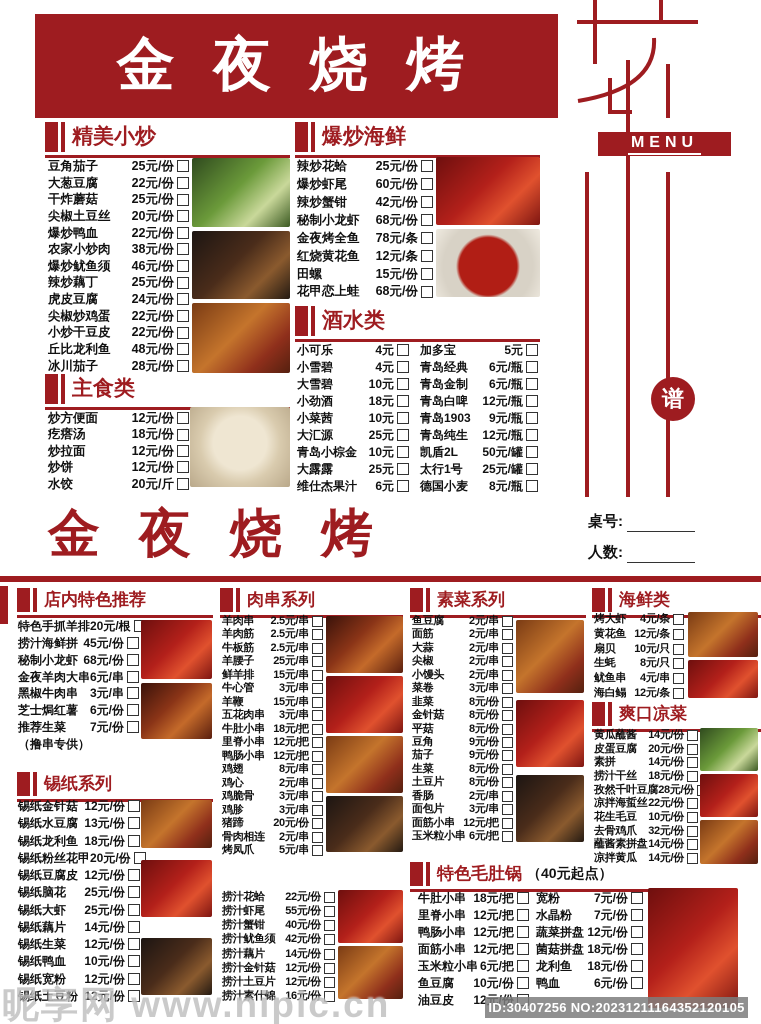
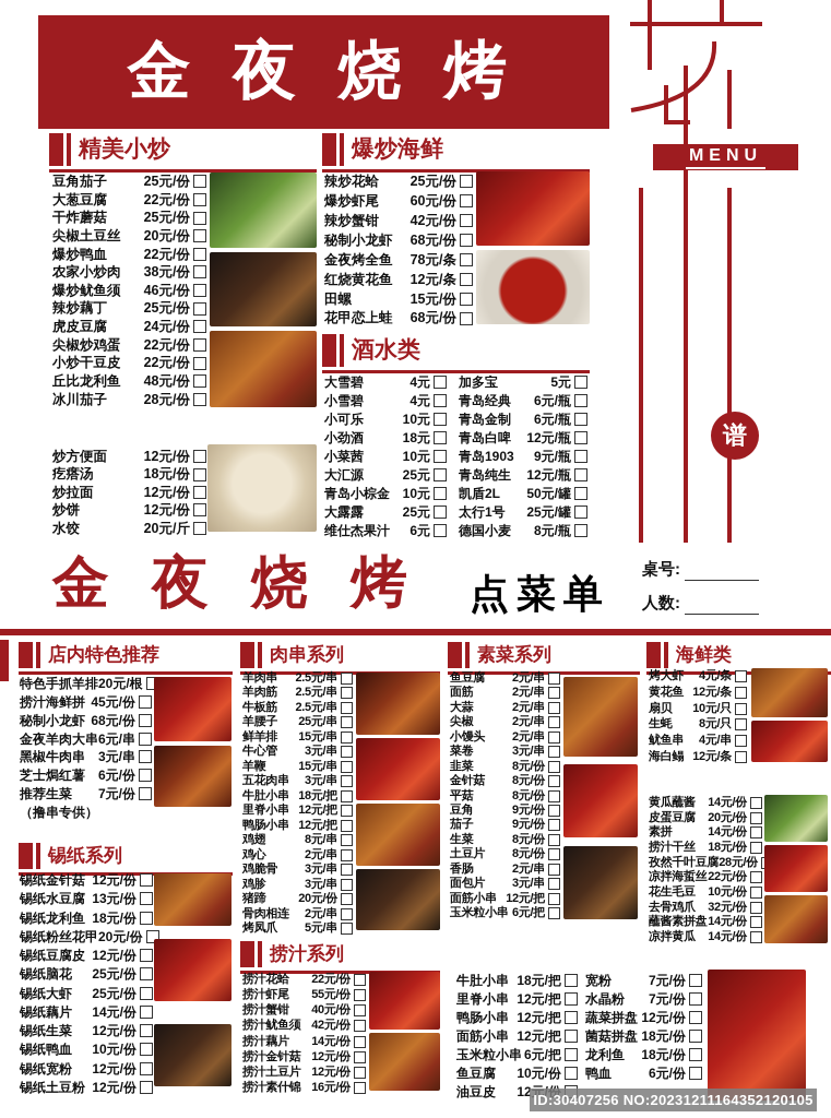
  金 夜 烧 烤
  MENU
  谱
  精美小炒
  豆角茄子
  25元/份
  大葱豆腐
  22元/份
  干炸蘑菇
  25元/份
  尖椒土豆丝
  20元/份
  爆炒鸭血
  22元/份
  农家小炒肉
  38元/份
  爆炒鱿鱼须
  46元/份
  辣炒藕丁
  25元/份
  虎皮豆腐
  24元/份
  尖椒炒鸡蛋
  22元/份
  小炒干豆皮
  22元/份
  丘比龙利鱼
  48元/份
  冰川茄子
  28元/份
- 主食类
  炒方便面
  12元/份
  疙瘩汤
  18元/份
  炒拉面
  12元/份
  炒饼
  12元/份
  水饺
  20元/斤
  爆炒海鲜
  辣炒花蛤
  25元/份
  爆炒虾尾
  60元/份
  辣炒蟹钳
  42元/份
  秘制小龙虾
  68元/份
  金夜烤全鱼
  78元/条
  红烧黄花鱼
  12元/条
  田螺
  15元/份
  花甲恋上蛙
  68元/份
  酒水类
- 小可乐
+ 大雪碧
  4元
  小雪碧
  4元
- 大雪碧
+ 小可乐
  10元
  小劲酒
  18元
  小菜茜
  10元
  大汇源
  25元
  青岛小棕金
  10元
  大露露
  25元
  维仕杰果汁
  6元
  加多宝
  5元
  青岛经典
  6元/瓶
  青岛金制
  6元/瓶
  青岛白啤
  12元/瓶
  青岛1903
  9元/瓶
  青岛纯生
  12元/瓶
  凯盾2L
  50元/罐
  太行1号
  25元/罐
  德国小麦
  8元/瓶
  金 夜 烧 烤
+ 点菜单
  桌号:
  人数:
  店内特色推荐
  特色手抓羊排
  20元/根
  捞汁海鲜拼
  45元/份
  秘制小龙虾
  68元/份
  金夜羊肉大串
  6元/串
  黑椒牛肉串
  3元/串
  芝士焗红薯
  6元/份
  推荐生菜
  7元/份
  （撸串专供）
  锡纸系列
  锡纸金针菇
  12元/份
  锡纸水豆腐
  13元/份
  锡纸龙利鱼
  18元/份
  锡纸粉丝花甲
  20元/份
  锡纸豆腐皮
  12元/份
  锡纸脑花
  25元/份
  锡纸大虾
  25元/份
  锡纸藕片
  14元/份
  锡纸生菜
  12元/份
  锡纸鸭血
  10元/份
  锡纸宽粉
  12元/份
  锡纸土豆粉
  12元/份
  肉串系列
  羊肉串
  2.5元/串
  羊肉筋
  2.5元/串
  牛板筋
  2.5元/串
  羊腰子
  25元/串
  鲜羊排
  15元/串
  牛心管
  3元/串
  羊鞭
  15元/串
  五花肉串
  3元/串
  牛肚小串
  18元/把
  里脊小串
  12元/把
  鸭肠小串
  12元/把
  鸡翅
  8元/串
  鸡心
  2元/串
  鸡脆骨
  3元/串
  鸡胗
  3元/串
  猪蹄
  20元/份
  骨肉相连
  2元/串
  烤凤爪
  5元/串
+ 捞汁系列
  捞汁花蛤
  22元/份
  捞汁虾尾
  55元/份
  捞汁蟹钳
  40元/份
  捞汁鱿鱼须
  42元/份
  捞汁藕片
  14元/份
  捞汁金针菇
  12元/份
  捞汁土豆片
  12元/份
  捞汁素什锦
  16元/份
  素菜系列
  鱼豆腐
  2元/串
  面筋
  2元/串
  大蒜
  2元/串
  尖椒
  2元/串
  小馒头
  2元/串
  菜卷
  3元/串
  韭菜
  8元/份
  金针菇
  8元/份
  平菇
  8元/份
  豆角
  9元/份
  茄子
  9元/份
  生菜
  8元/份
  土豆片
  8元/份
  香肠
  2元/串
  面包片
  3元/串
  面筋小串
  12元/把
  玉米粒小串
  6元/把
  海鲜类
  烤大虾
  4元/条
  黄花鱼
  12元/条
  扇贝
  10元/只
  生蚝
  8元/只
  鱿鱼串
  4元/串
  海白鳎
  12元/条
- 爽口凉菜
  黄瓜蘸酱
  14元/份
  皮蛋豆腐
  20元/份
  素拼
  14元/份
  捞汁干丝
  18元/份
  孜然千叶豆腐
  28元/份
  凉拌海蜇丝
  22元/份
  花生毛豆
  10元/份
  去骨鸡爪
  32元/份
  蘸酱素拼盘
  14元/份
  凉拌黄瓜
  14元/份
- 特色毛肚锅
- （40元起点）
  牛肚小串
  18元/把
  里脊小串
  12元/把
  鸭肠小串
  12元/把
  面筋小串
  12元/把
  玉米粒小串
  6元/把
  鱼豆腐
  10元/份
  油豆皮
  12元/份
  宽粉
  7元/份
  水晶粉
  7元/份
  蔬菜拼盘
  12元/份
  菌菇拼盘
  18元/份
  龙利鱼
  18元/份
  鸭血
  6元/份
- 昵享网 www.nipic.cn
  ID:30407256 NO:20231211164352120105
